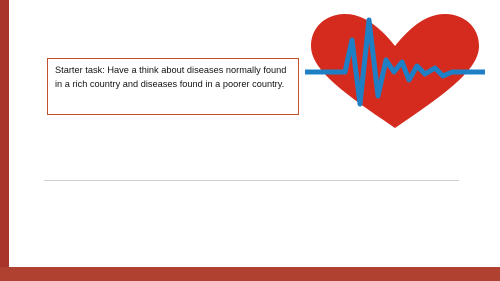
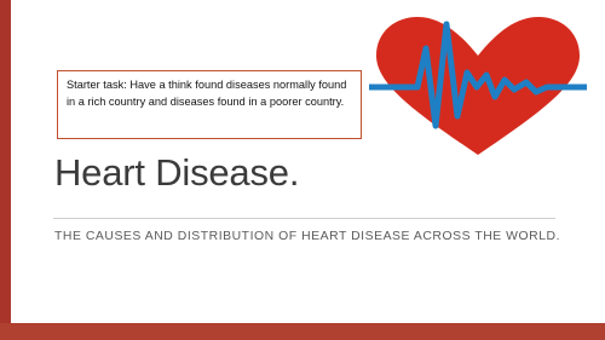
- Starter task: Have a think about diseases normally found in a rich country and diseases found in a poorer country.
+ Starter task: Have a think found diseases normally found in a rich country and diseases found in a poorer country.
+ Heart Disease.
+ THE CAUSES AND DISTRIBUTION OF HEART DISEASE ACROSS THE WORLD.
